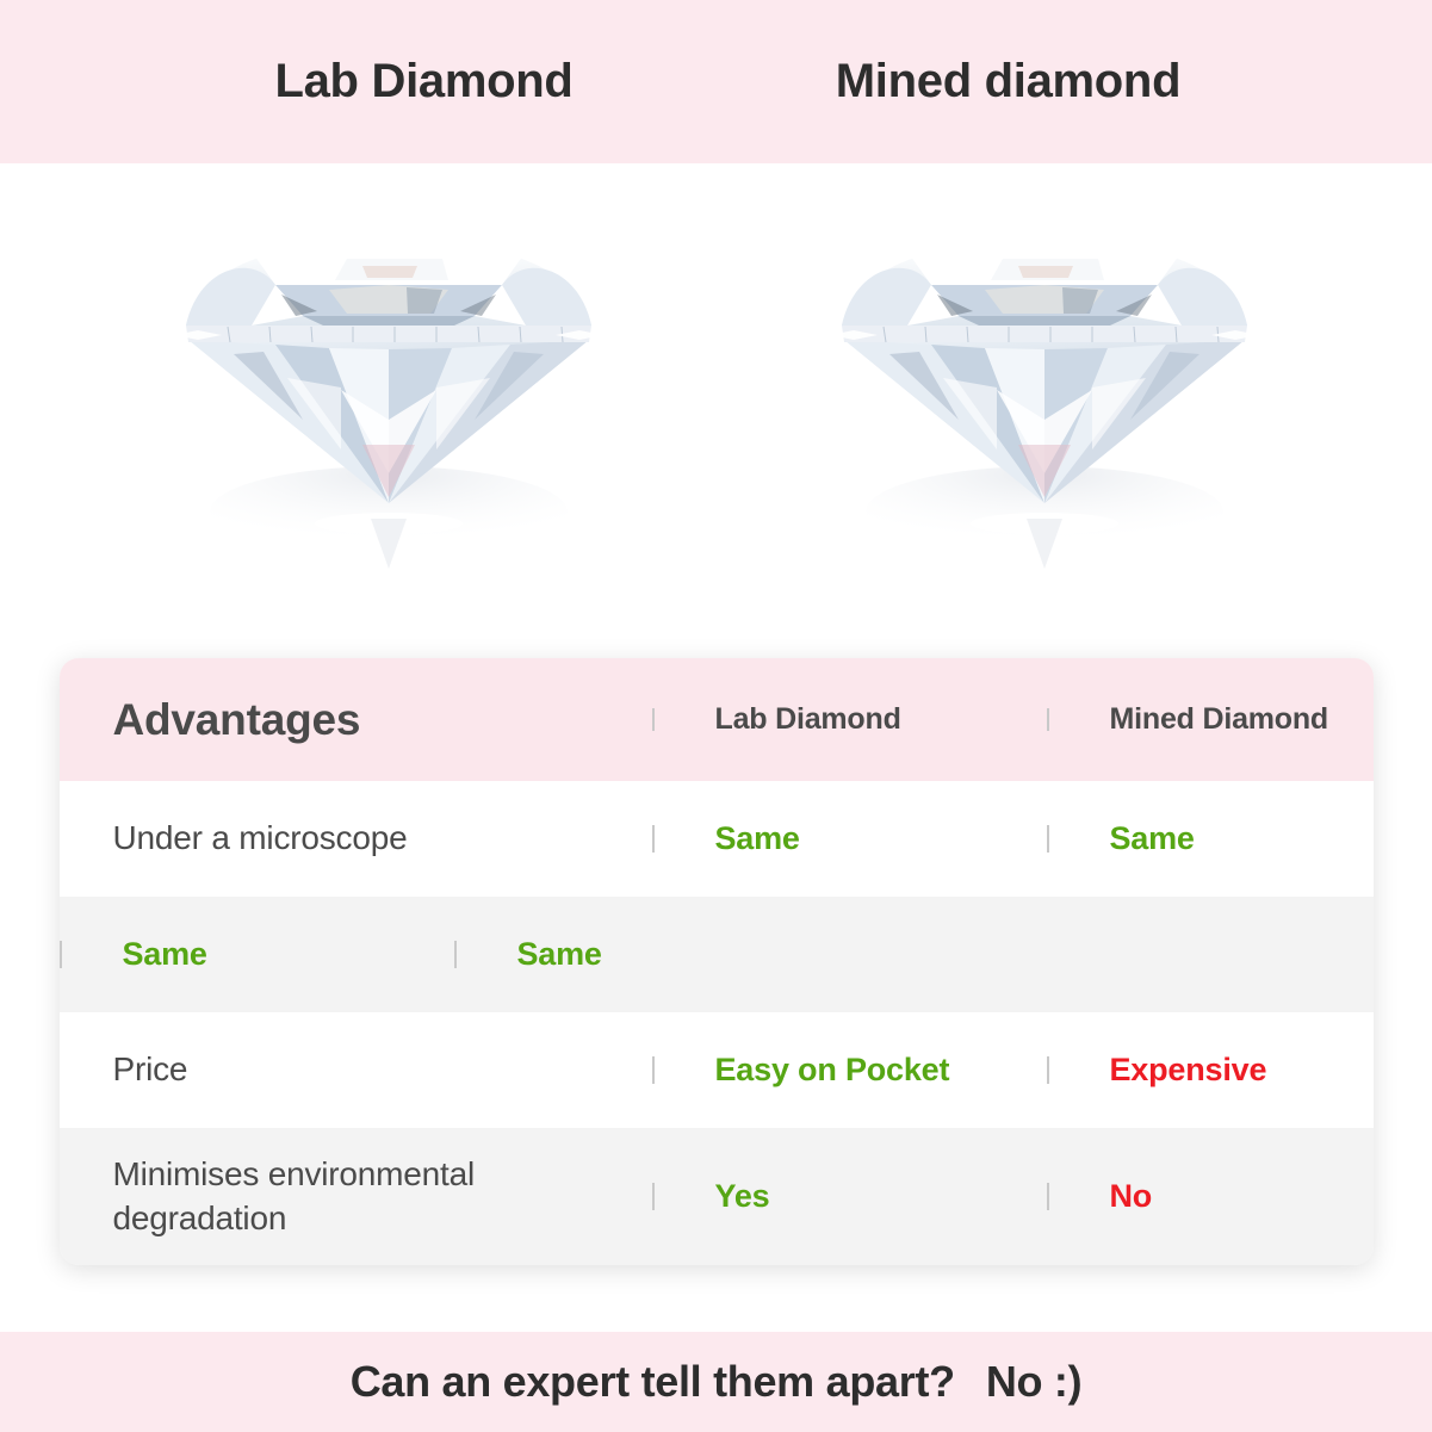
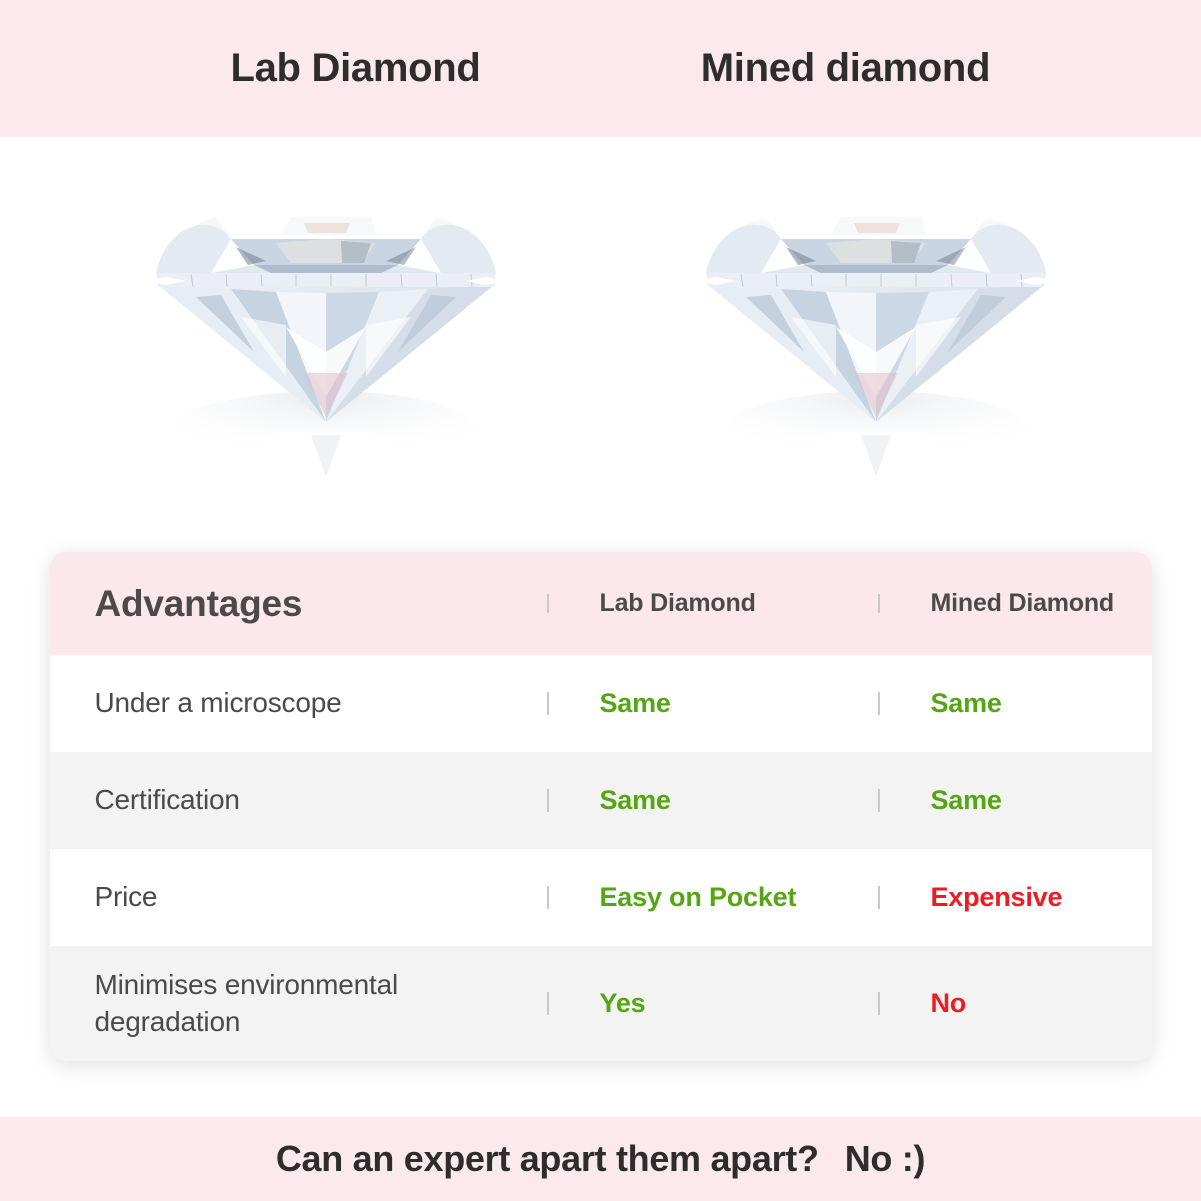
  Lab Diamond
  Mined diamond
  Advantages
  Lab Diamond
  Mined Diamond
  Under a microscope
  Same
  Same
+ Certification
  Same
  Same
  Price
  Easy on Pocket
  Expensive
  Minimises environmental degradation
  Yes
  No
- Can an expert tell them apart?
+ Can an expert apart them apart?
  No :)
